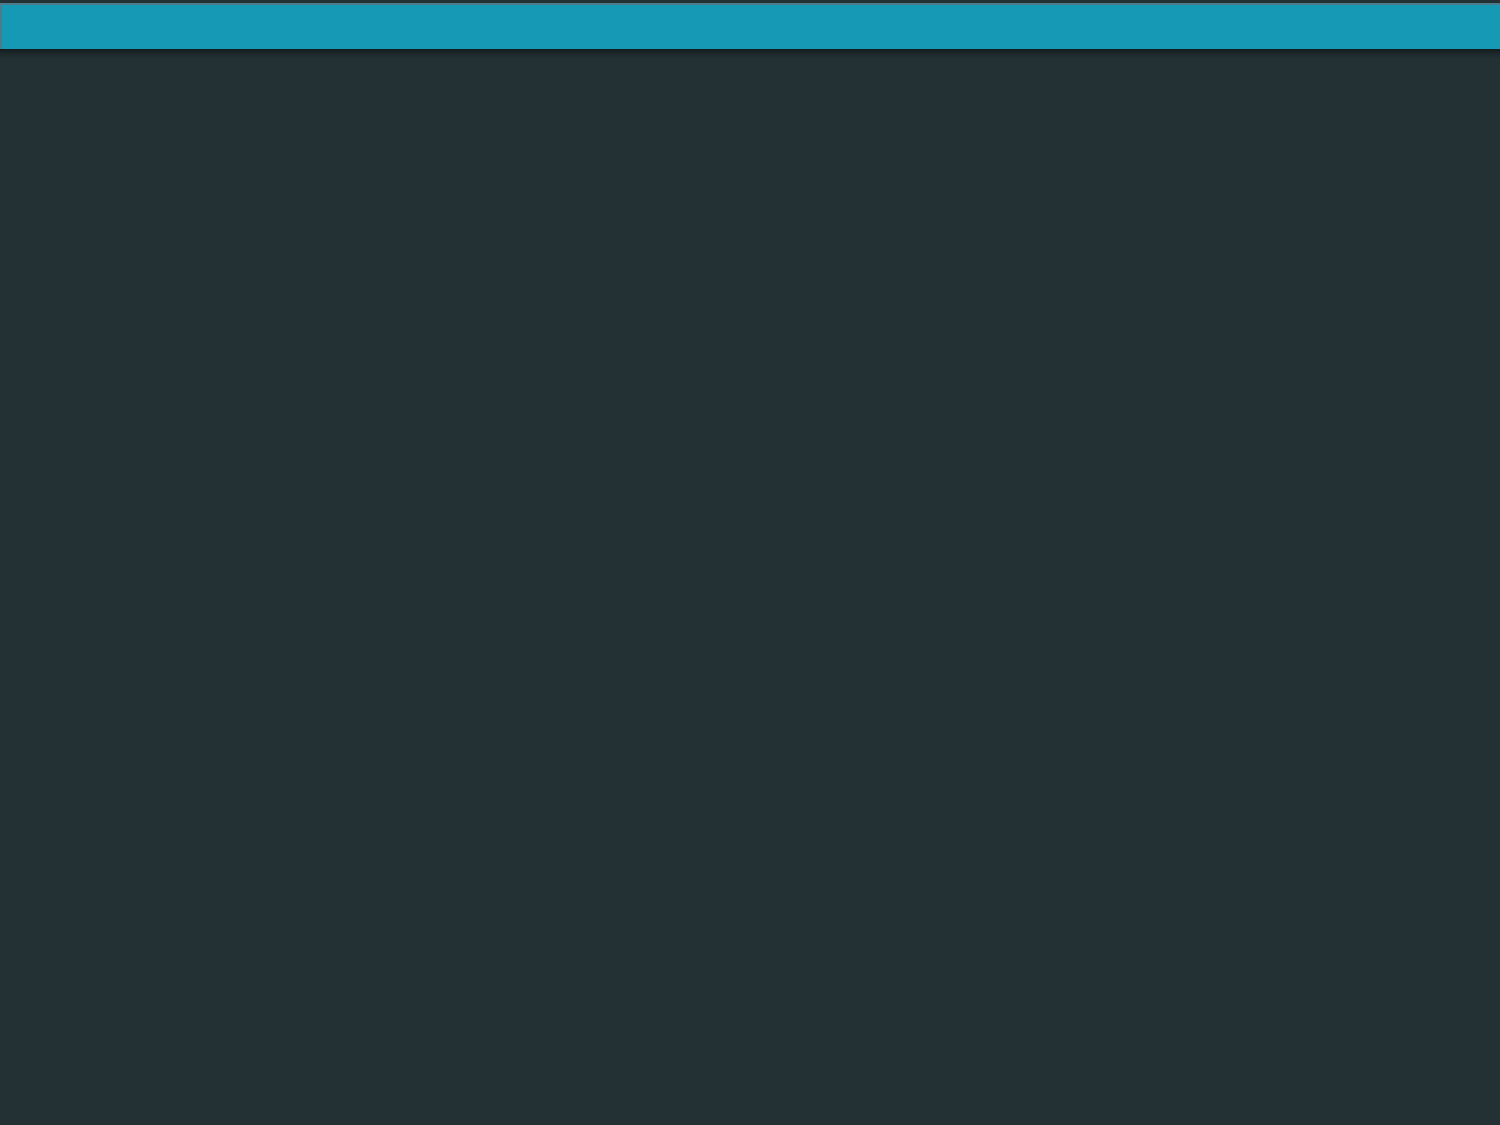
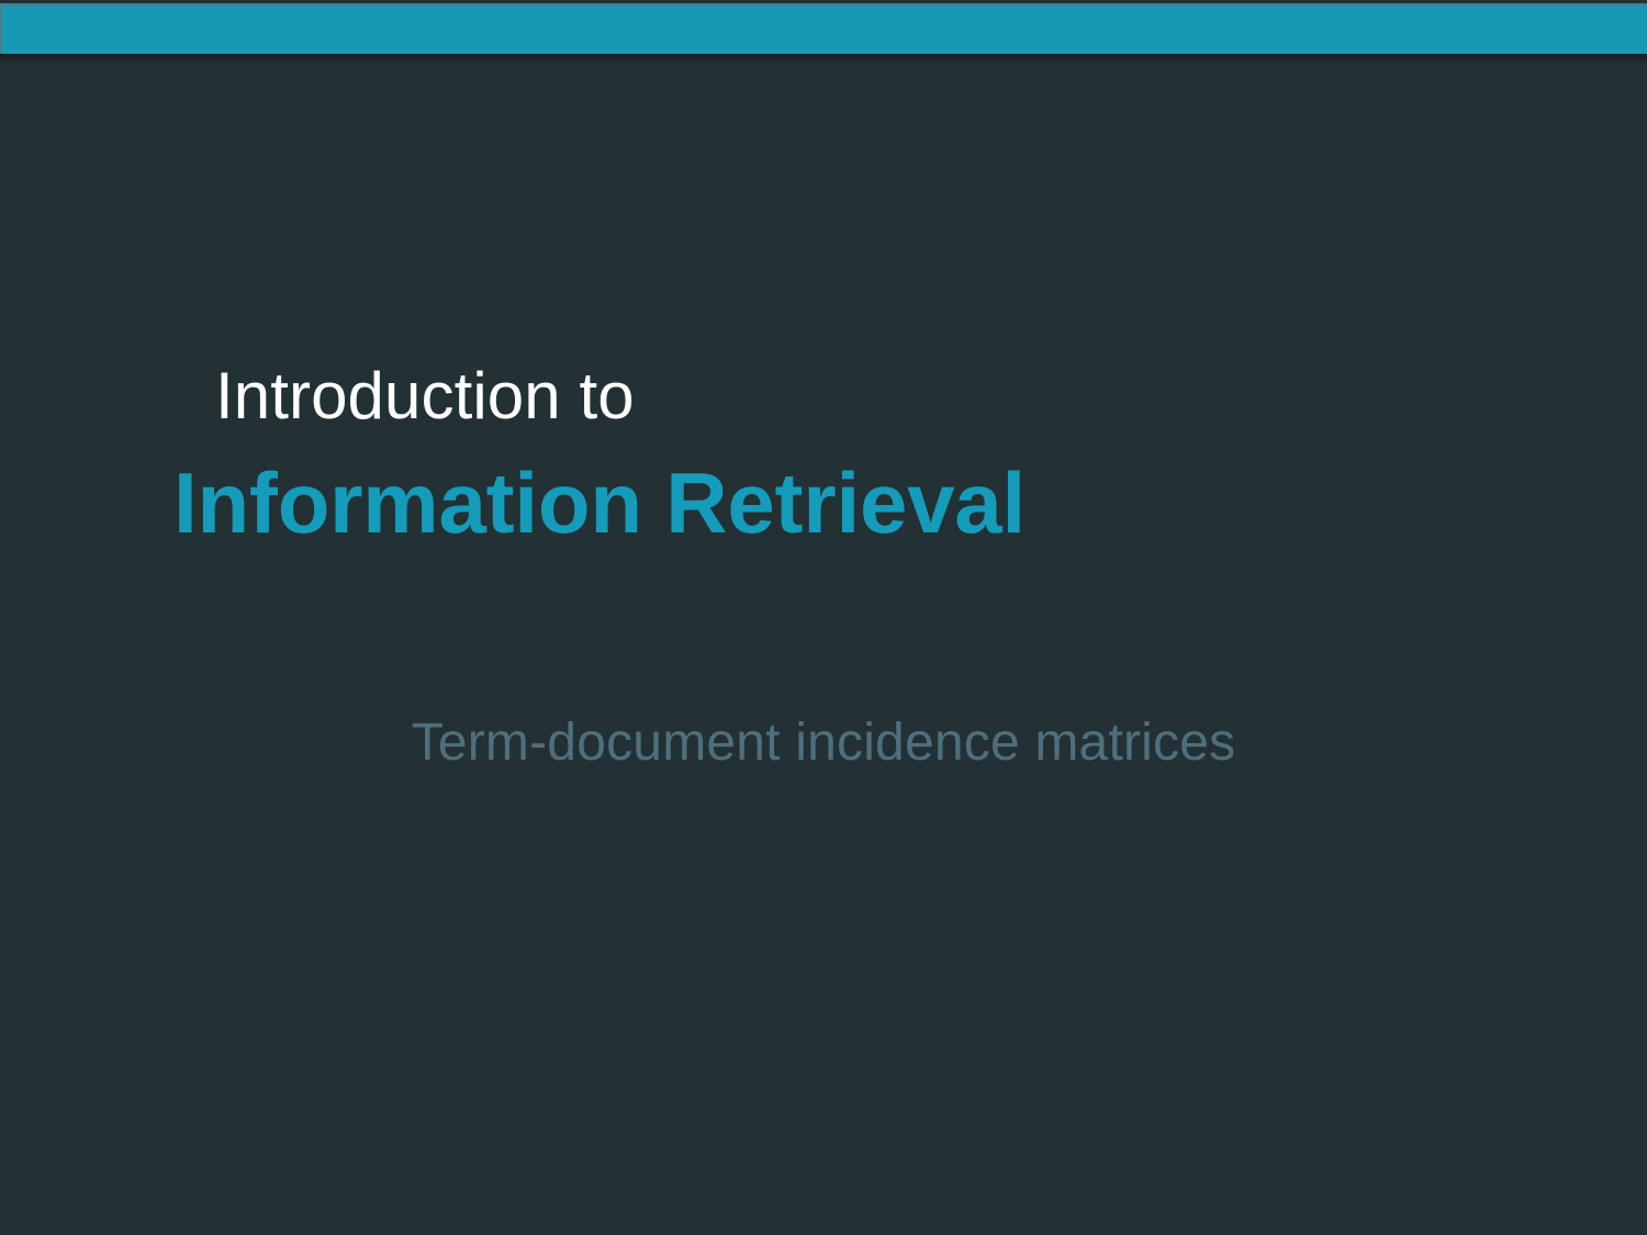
+ Introduction to
+ Information Retrieval
+ Term-document incidence matrices
